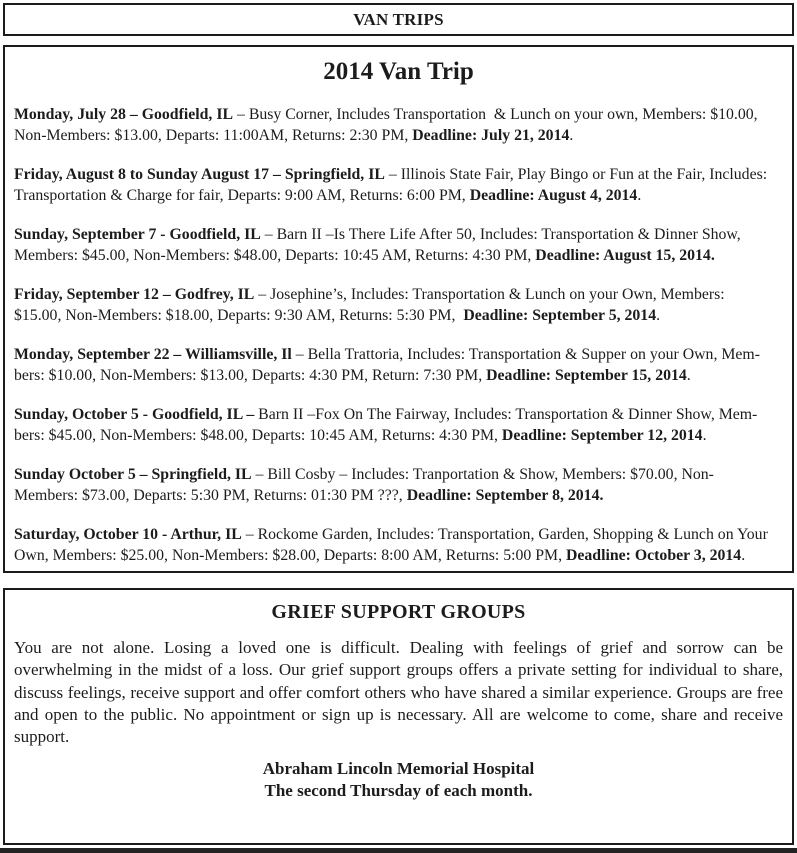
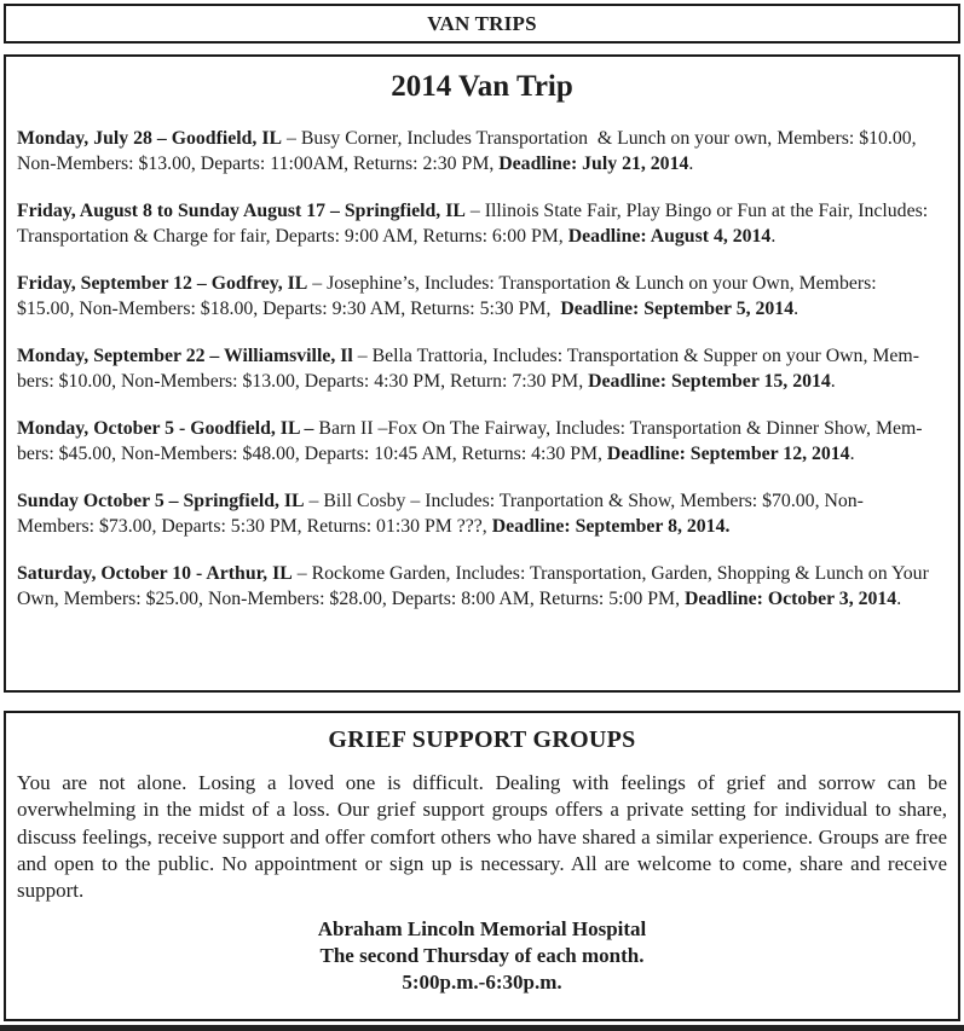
  VAN TRIPS
  2014 Van Trip
  Monday, July 28 – Goodfield, IL – Busy Corner, Includes Transportation & Lunch on your own, Members: $10.00,
  Non-Members: $13.00, Departs: 11:00AM, Returns: 2:30 PM, Deadline: July 21, 2014.
  Friday, August 8 to Sunday August 17 – Springfield, IL – Illinois State Fair, Play Bingo or Fun at the Fair, Includes:
  Transportation & Charge for fair, Departs: 9:00 AM, Returns: 6:00 PM, Deadline: August 4, 2014.
- Sunday, September 7 - Goodfield, IL – Barn II –Is There Life After 50, Includes: Transportation & Dinner Show,
- Members: $45.00, Non-Members: $48.00, Departs: 10:45 AM, Returns: 4:30 PM, Deadline: August 15, 2014.
  Friday, September 12 – Godfrey, IL – Josephine’s, Includes: Transportation & Lunch on your Own, Members:
  $15.00, Non-Members: $18.00, Departs: 9:30 AM, Returns: 5:30 PM, Deadline: September 5, 2014.
  Monday, September 22 – Williamsville, Il – Bella Trattoria, Includes: Transportation & Supper on your Own, Mem-
  bers: $10.00, Non-Members: $13.00, Departs: 4:30 PM, Return: 7:30 PM, Deadline: September 15, 2014.
- Sunday, October 5 - Goodfield, IL – Barn II –Fox On The Fairway, Includes: Transportation & Dinner Show, Mem-
+ Monday, October 5 - Goodfield, IL – Barn II –Fox On The Fairway, Includes: Transportation & Dinner Show, Mem-
  bers: $45.00, Non-Members: $48.00, Departs: 10:45 AM, Returns: 4:30 PM, Deadline: September 12, 2014.
  Sunday October 5 – Springfield, IL – Bill Cosby – Includes: Tranportation & Show, Members: $70.00, Non-
  Members: $73.00, Departs: 5:30 PM, Returns: 01:30 PM ???, Deadline: September 8, 2014.
  Saturday, October 10 - Arthur, IL – Rockome Garden, Includes: Transportation, Garden, Shopping & Lunch on Your
  Own, Members: $25.00, Non-Members: $28.00, Departs: 8:00 AM, Returns: 5:00 PM, Deadline: October 3, 2014.
  GRIEF SUPPORT GROUPS
  You are not alone. Losing a loved one is difficult. Dealing with feelings of grief and sorrow can be overwhelming in the midst of a loss. Our grief support groups offers a private setting for individual to share, discuss feelings, receive support and offer comfort others who have shared a similar experience. Groups are free and open to the public. No appointment or sign up is necessary. All are welcome to come, share and receive support.
  Abraham Lincoln Memorial Hospital
  The second Thursday of each month.
+ 5:00p.m.-6:30p.m.
